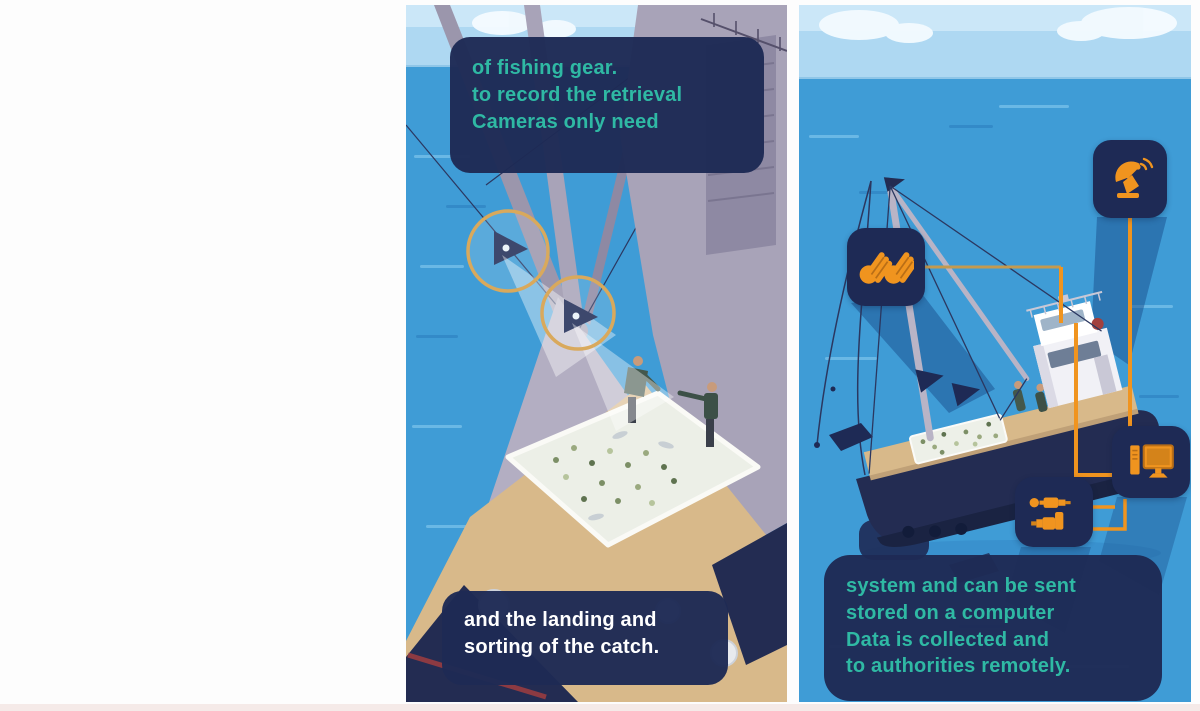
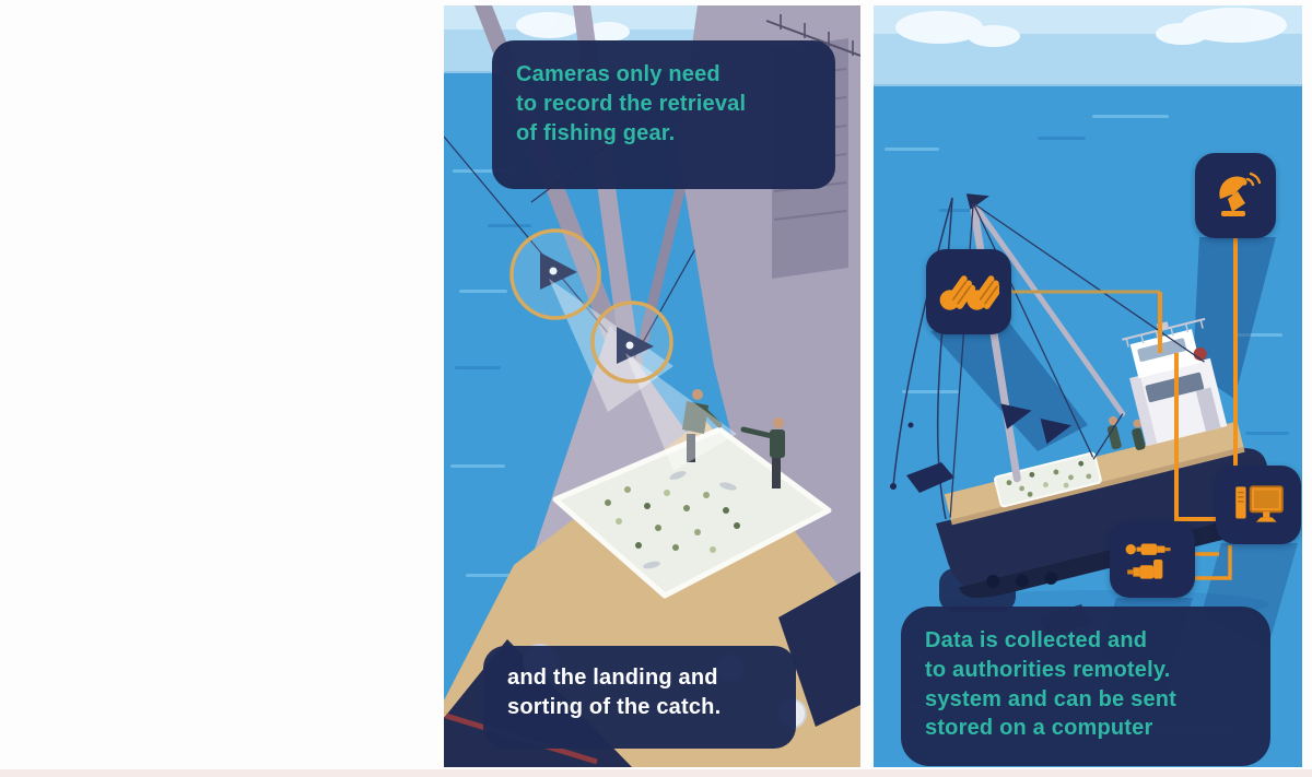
- of fishing gear.
+ Cameras only need
  to record the retrieval
- Cameras only need
+ of fishing gear.
  and the landing and
  sorting of the catch.
- system and can be sent
+ Data is collected and
- stored on a computer
+ to authorities remotely.
- Data is collected and
+ system and can be sent
- to authorities remotely.
+ stored on a computer
